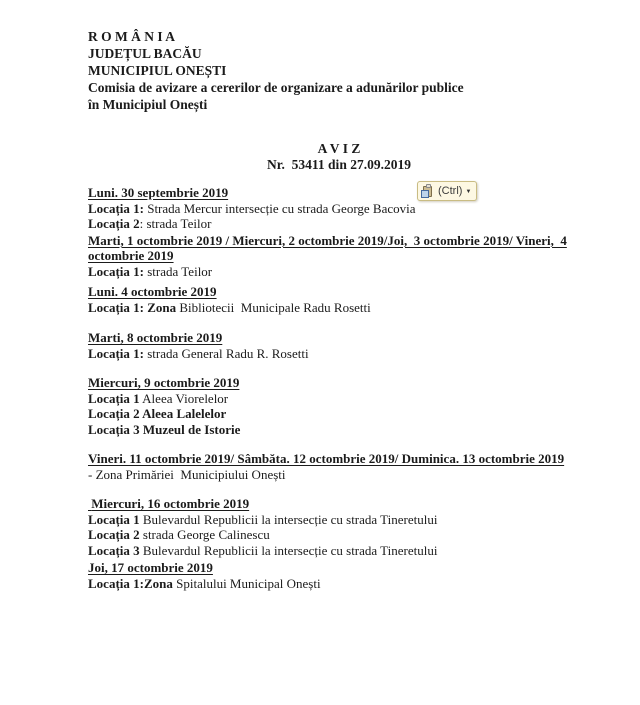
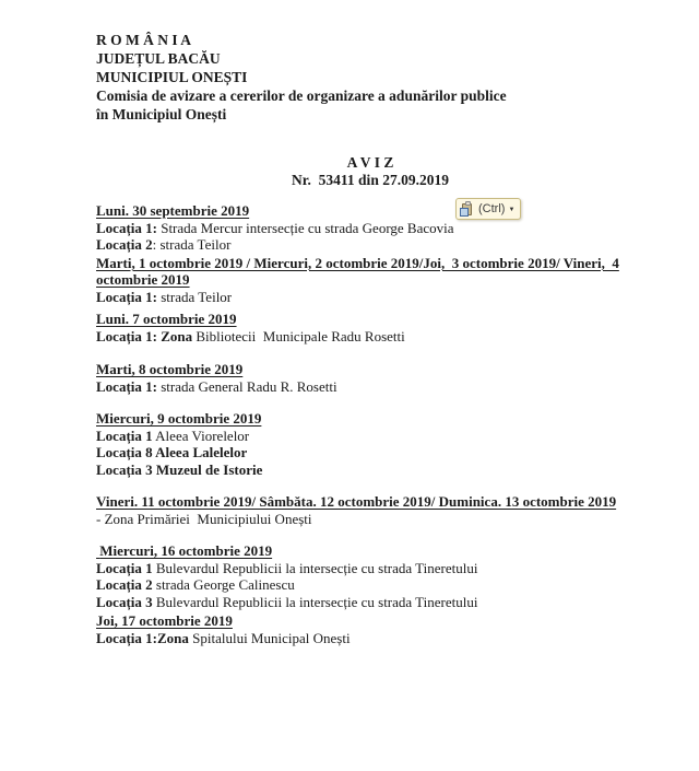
  R O M Â N I A
  JUDEȚUL BACĂU
  MUNICIPIUL ONEȘTI
  Comisia de avizare a cererilor de organizare a adunărilor publice
  în Municipiul Onești
  A V I Z
  Nr. 53411 din 27.09.2019
  Luni. 30 septembrie 2019
  Locația 1: Strada Mercur intersecție cu strada George Bacovia
  Locația 2: strada Teilor
  Marti, 1 octombrie 2019 / Miercuri, 2 octombrie 2019/Joi, 3 octombrie 2019/ Vineri, 4
  octombrie 2019
  Locația 1: strada Teilor
- Luni. 4 octombrie 2019
+ Luni. 7 octombrie 2019
  Locația 1: Zona Bibliotecii Municipale Radu Rosetti
  Marti, 8 octombrie 2019
  Locația 1: strada General Radu R. Rosetti
  Miercuri, 9 octombrie 2019
  Locația 1 Aleea Viorelelor
- Locația 2 Aleea Lalelelor
+ Locația 8 Aleea Lalelelor
  Locația 3 Muzeul de Istorie
  Vineri. 11 octombrie 2019/ Sâmbăta. 12 octombrie 2019/ Duminica. 13 octombrie 2019
  - Zona Primăriei Municipiului Onești
  Miercuri, 16 octombrie 2019
  Locația 1 Bulevardul Republicii la intersecție cu strada Tineretului
  Locația 2 strada George Calinescu
  Locația 3 Bulevardul Republicii la intersecție cu strada Tineretului
  Joi, 17 octombrie 2019
  Locația 1:Zona Spitalului Municipal Onești
  (Ctrl)
